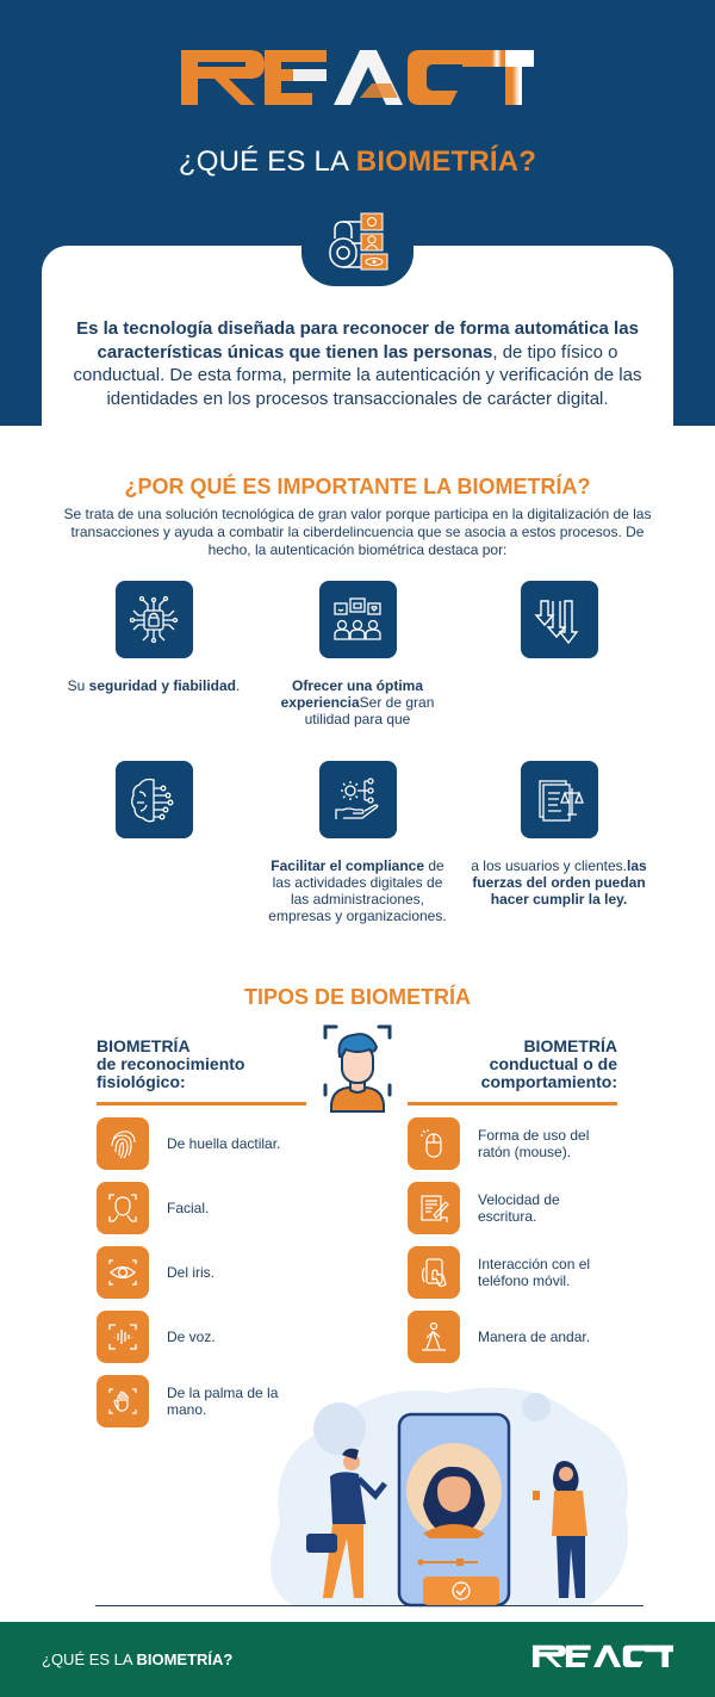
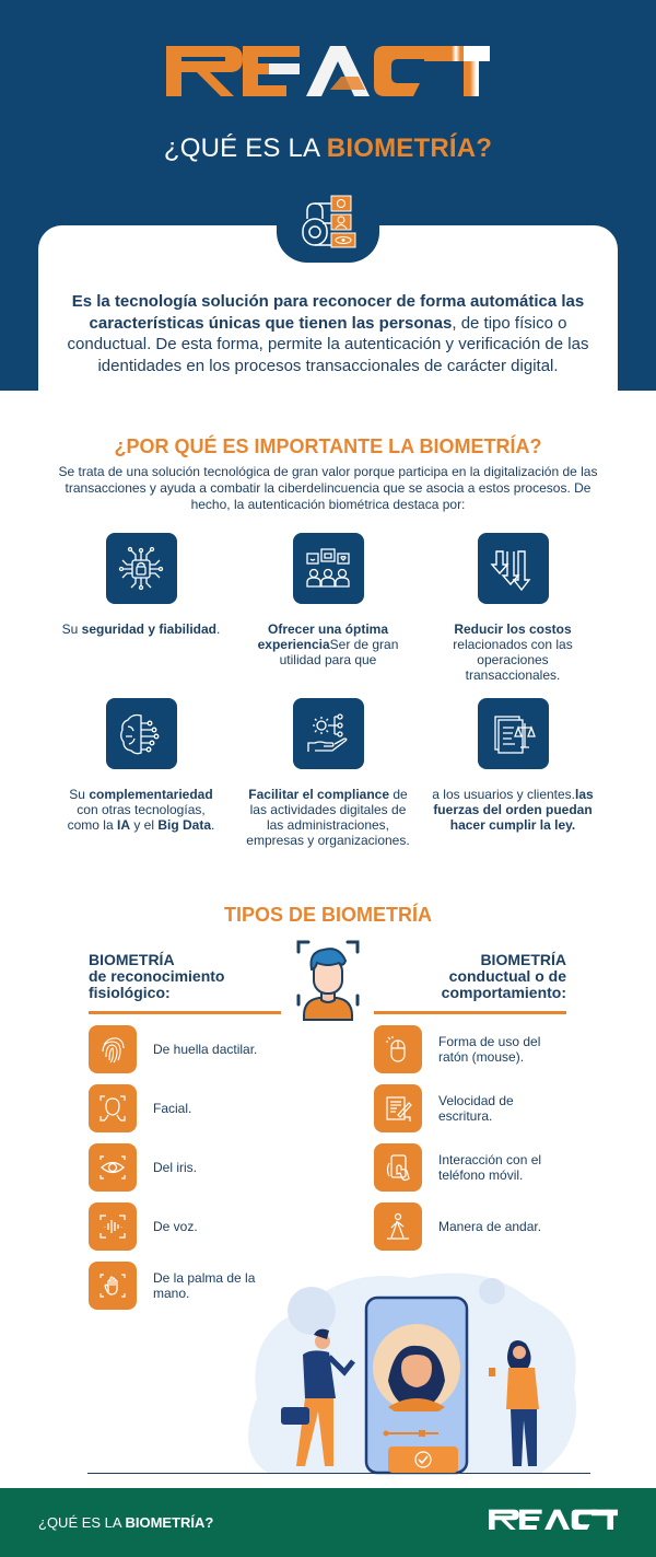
  ¿QUÉ ES LA BIOMETRÍA?
- Es la tecnología diseñada para reconocer de forma automática las características únicas que tienen las personas, de tipo físico o conductual. De esta forma, permite la autenticación y verificación de las identidades en los procesos transaccionales de carácter digital.
+ Es la tecnología solución para reconocer de forma automática las características únicas que tienen las personas, de tipo físico o conductual. De esta forma, permite la autenticación y verificación de las identidades en los procesos transaccionales de carácter digital.
  ¿POR QUÉ ES IMPORTANTE LA BIOMETRÍA?
  Se trata de una solución tecnológica de gran valor porque participa en la digitalización de las transacciones y ayuda a combatir la ciberdelincuencia que se asocia a estos procesos. De hecho, la autenticación biométrica destaca por:
  Su seguridad y fiabilidad.
  Ofrecer una óptima experienciaSer de gran utilidad para que
+ Reducir los costos relacionados con las operaciones transaccionales.
+ Su complementariedad con otras tecnologías, como la IA y el Big Data.
  Facilitar el compliance de las actividades digitales de las administraciones, empresas y organizaciones.
  a los usuarios y clientes.las fuerzas del orden puedan hacer cumplir la ley.
  TIPOS DE BIOMETRÍA
  BIOMETRÍA
  de reconocimiento
  fisiológico:
  BIOMETRÍA
  conductual o de
  comportamiento:
  De huella dactilar.
  Facial.
  Del iris.
  De voz.
  De la palma de la mano.
  Forma de uso del ratón (mouse).
  Velocidad de escritura.
  Interacción con el teléfono móvil.
  Manera de andar.
  ¿QUÉ ES LA BIOMETRÍA?
